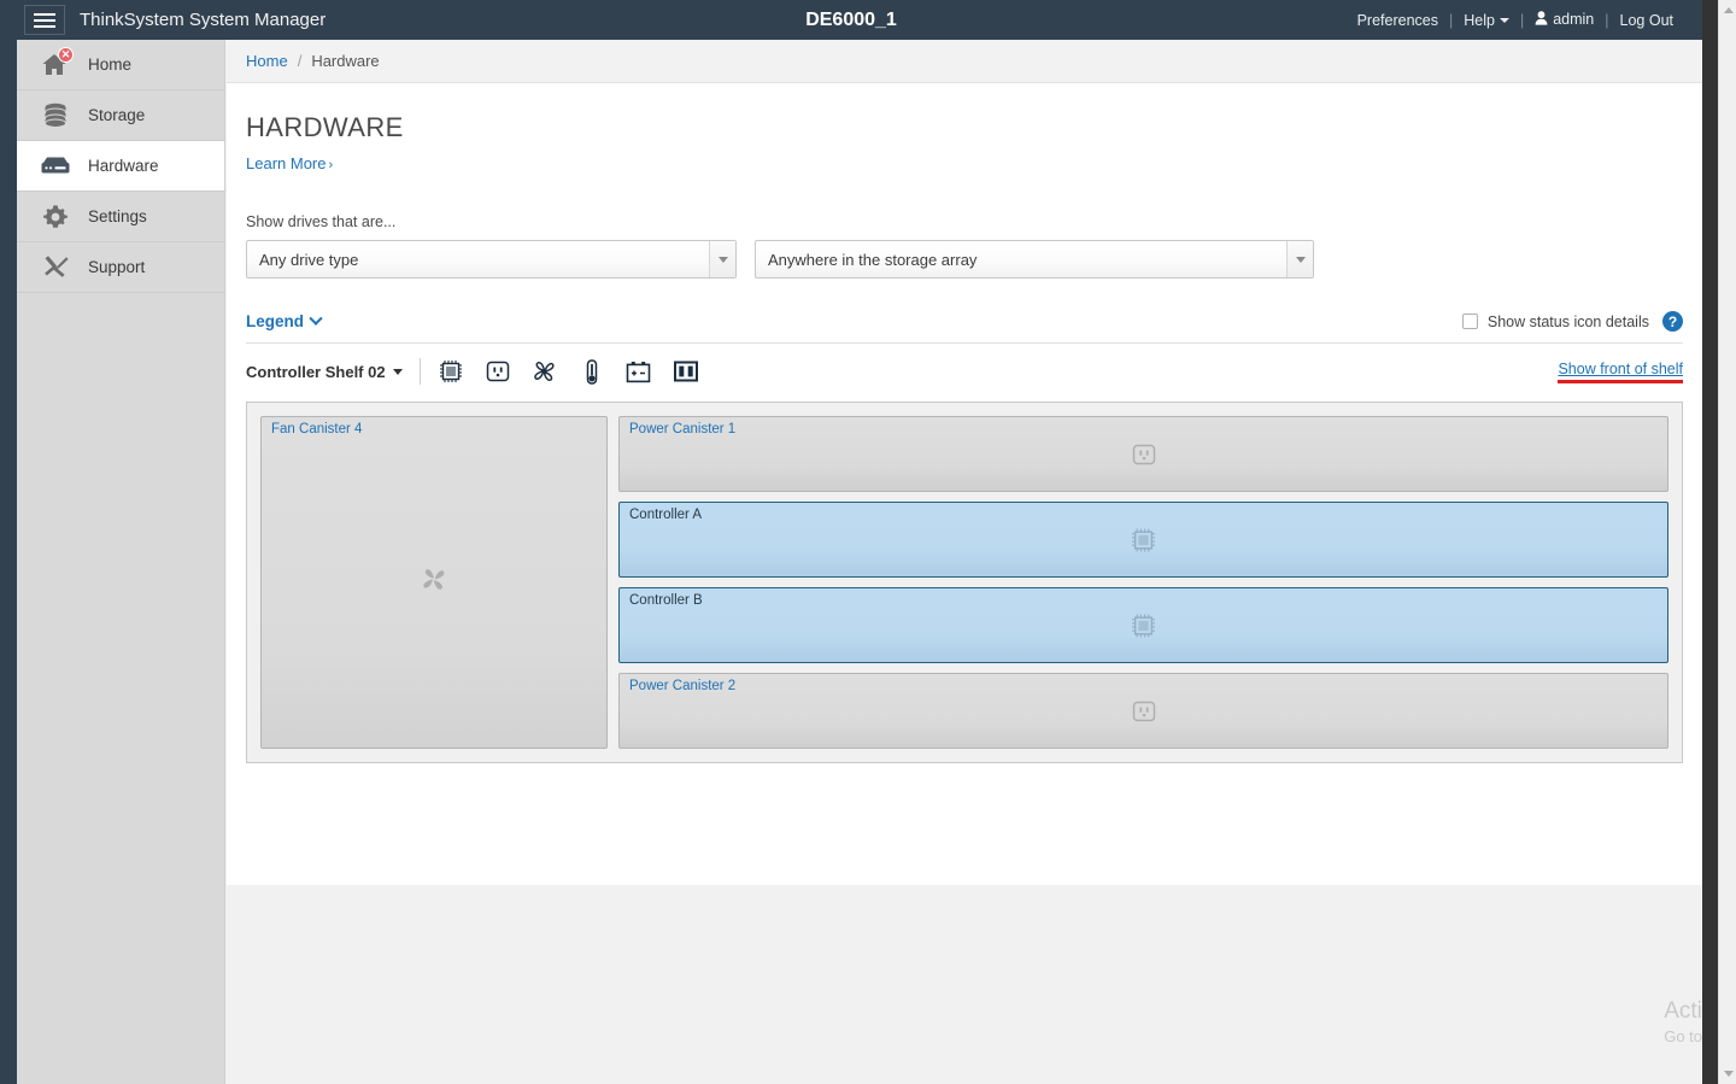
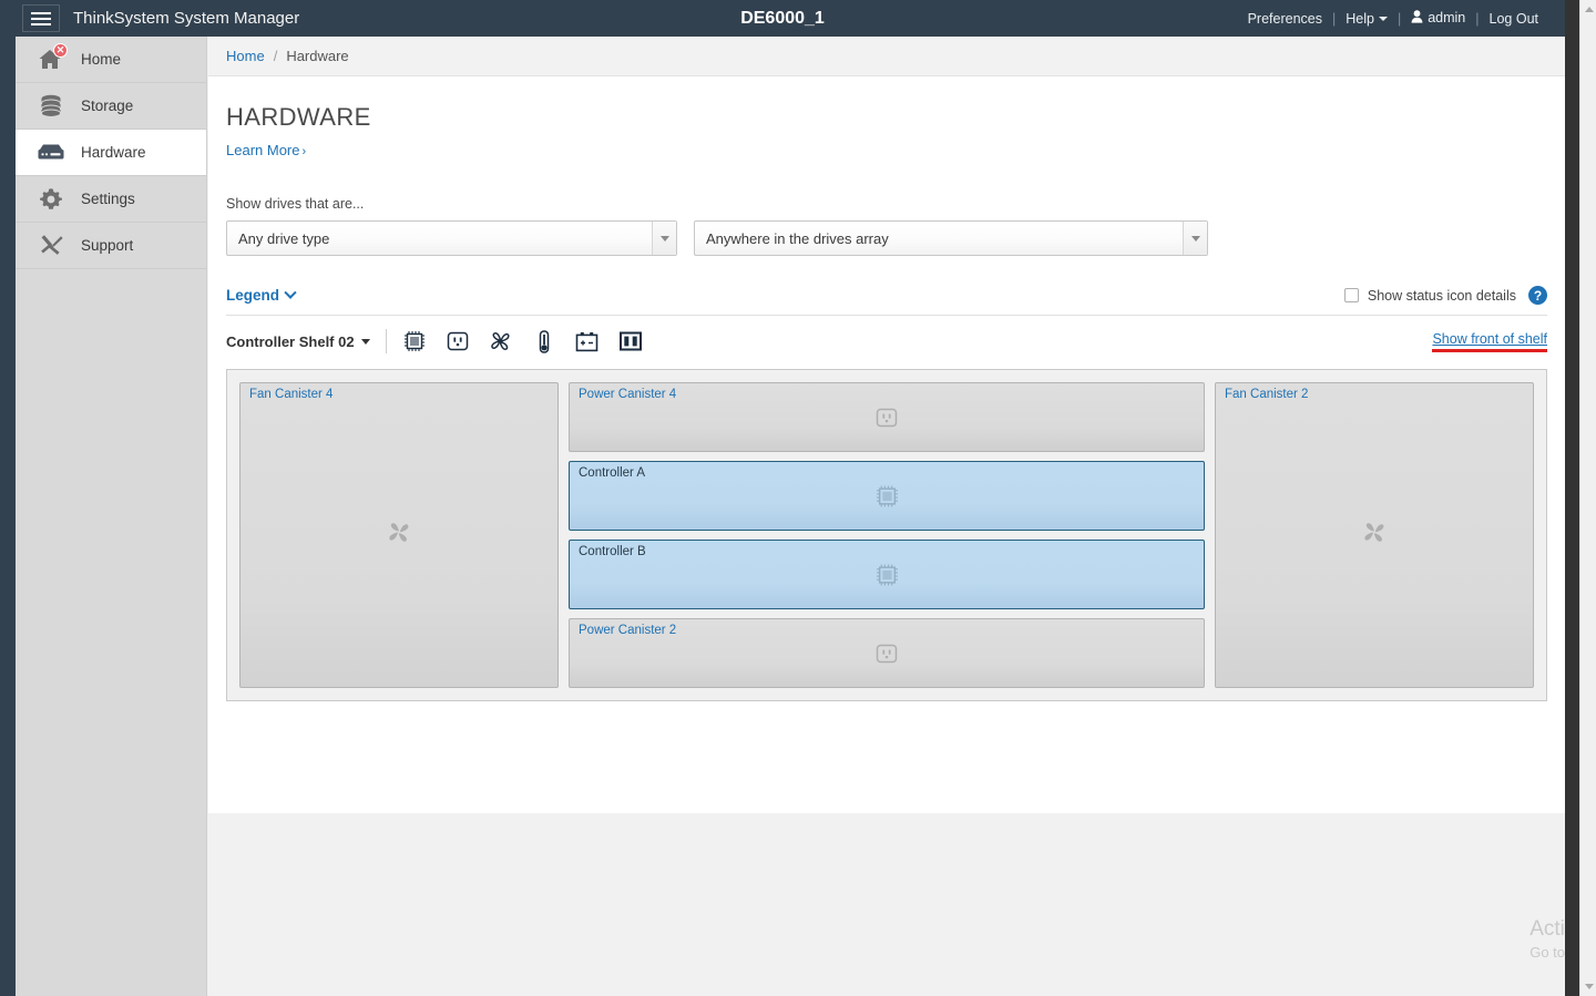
  DE6000_1
  ThinkSystem System Manager
  Preferences
  |
  Help
  |
  admin
  |
  Log Out
  ✕
  Home
  Storage
  Hardware
  Settings
  Support
  Home
  /
  Hardware
  HARDWARE
  Learn More ›
  Show drives that are...
  Any drive type
- Anywhere in the storage array
+ Anywhere in the drives array
  Legend
  Show status icon details
  ?
  Controller Shelf 02
  Show front of shelf
  Fan Canister 4
- Power Canister 1
+ Power Canister 4
  Controller A
  Controller B
  Power Canister 2
+ Fan Canister 2
  Acti
  Go to
